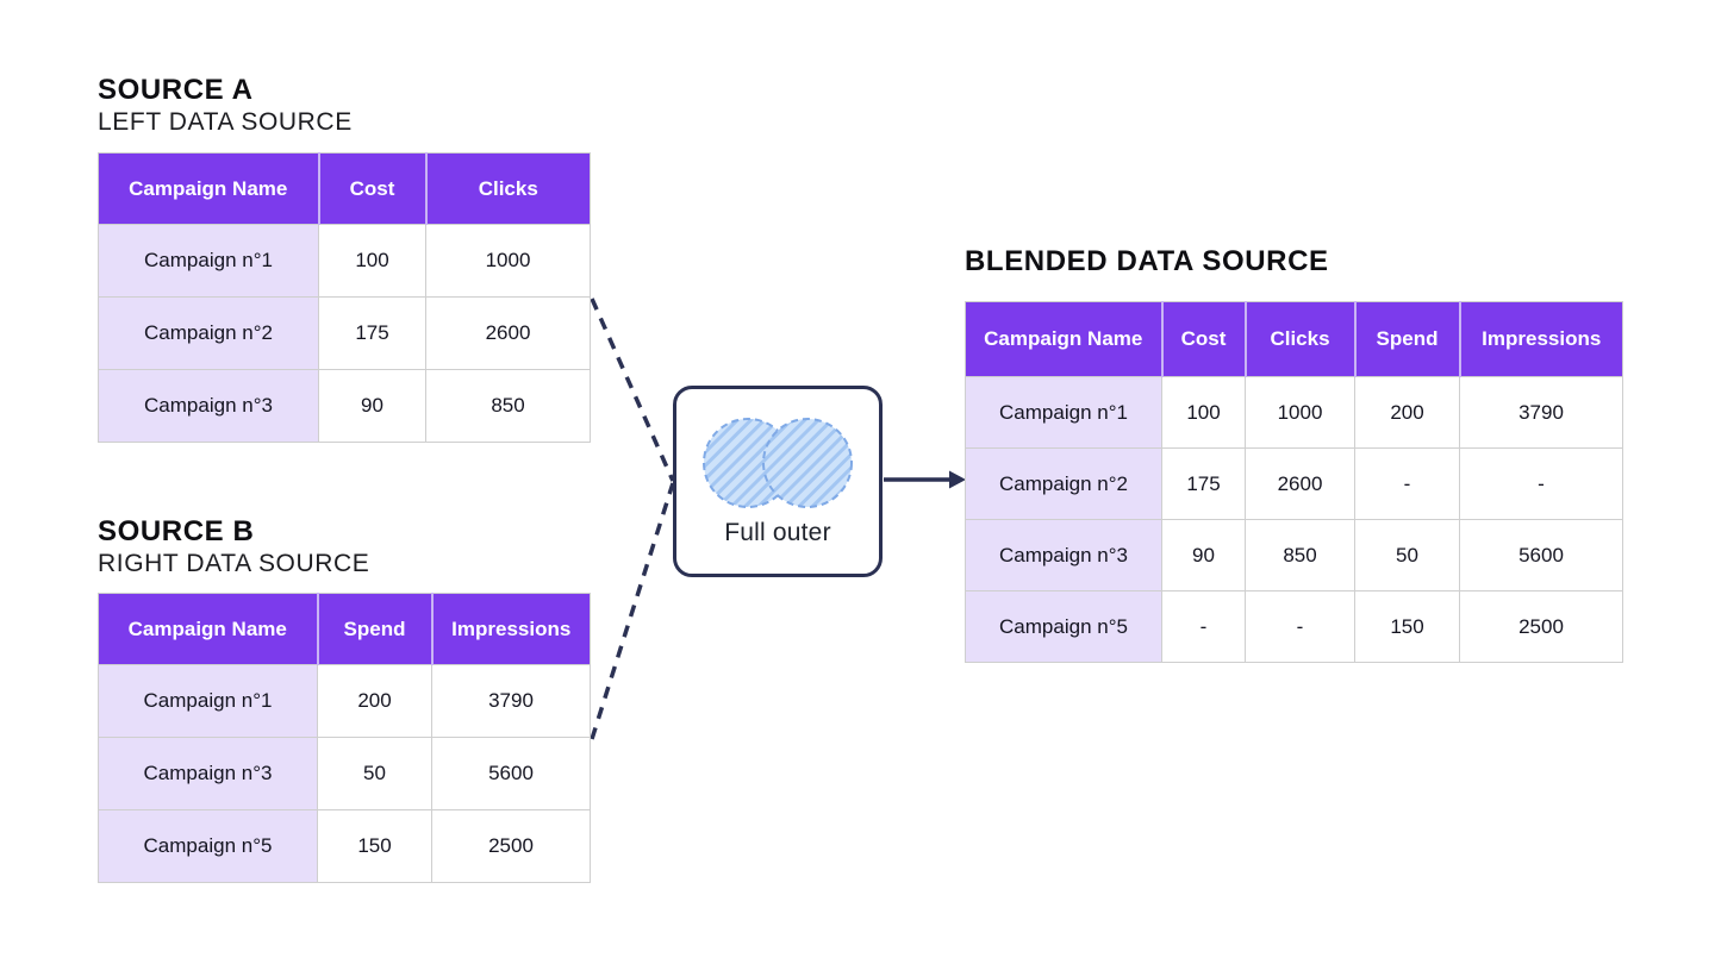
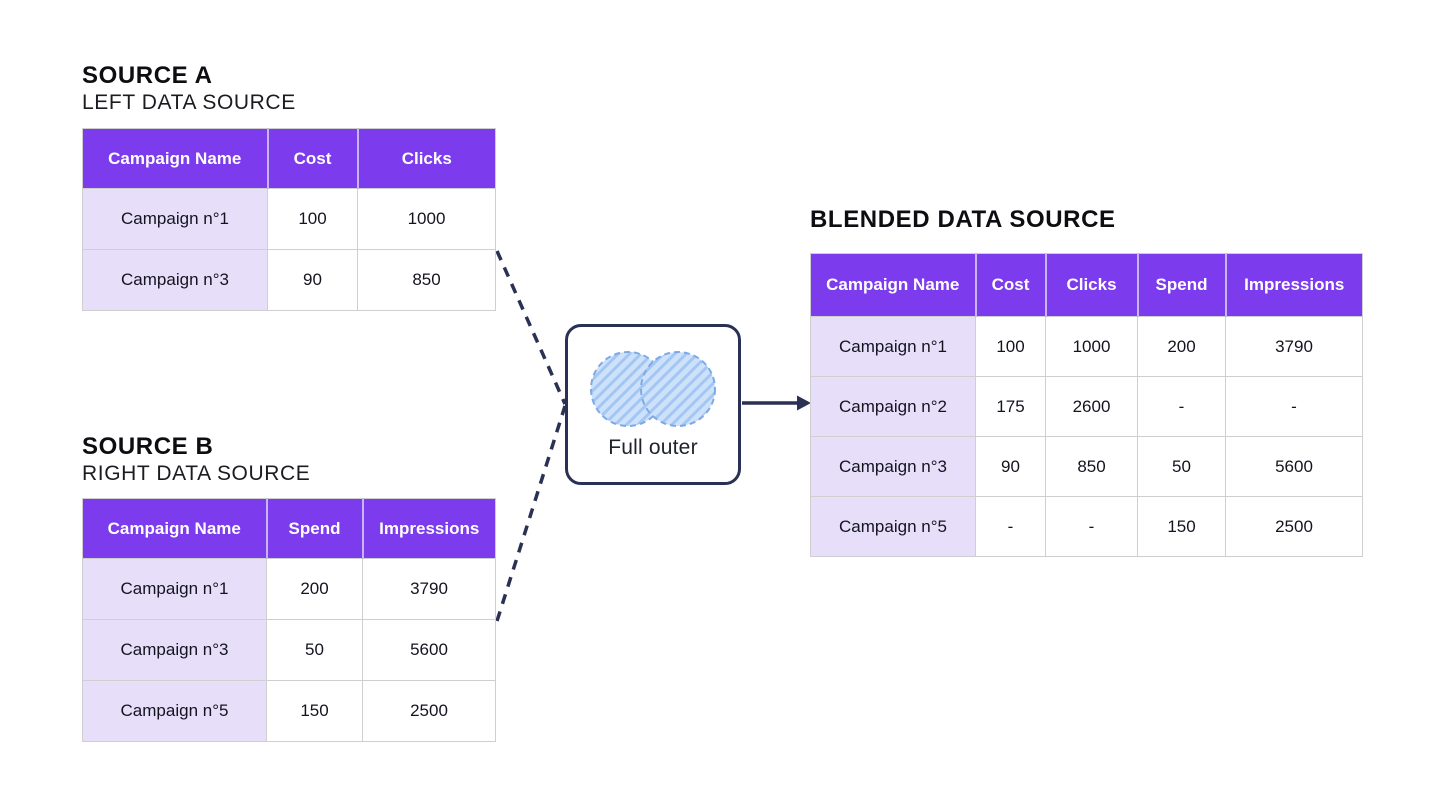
  SOURCE A
  LEFT DATA SOURCE
  Campaign Name	Cost	Clicks
  Campaign n°1	100	1000
- Campaign n°2	175	2600
  Campaign n°3	90	850
  SOURCE B
  RIGHT DATA SOURCE
  Campaign Name	Spend	Impressions
  Campaign n°1	200	3790
  Campaign n°3	50	5600
  Campaign n°5	150	2500
  Full outer
  BLENDED DATA SOURCE
  Campaign Name	Cost	Clicks	Spend	Impressions
  Campaign n°1	100	1000	200	3790
  Campaign n°2	175	2600	-	-
  Campaign n°3	90	850	50	5600
  Campaign n°5	-	-	150	2500
